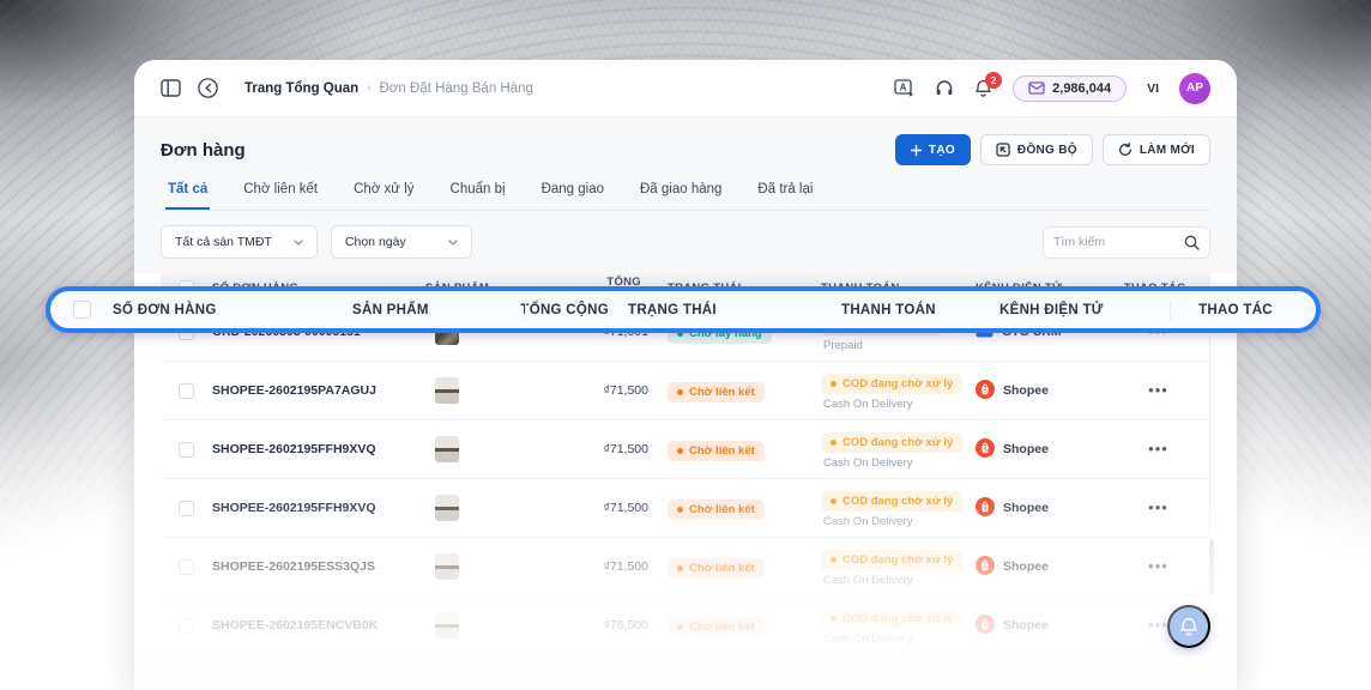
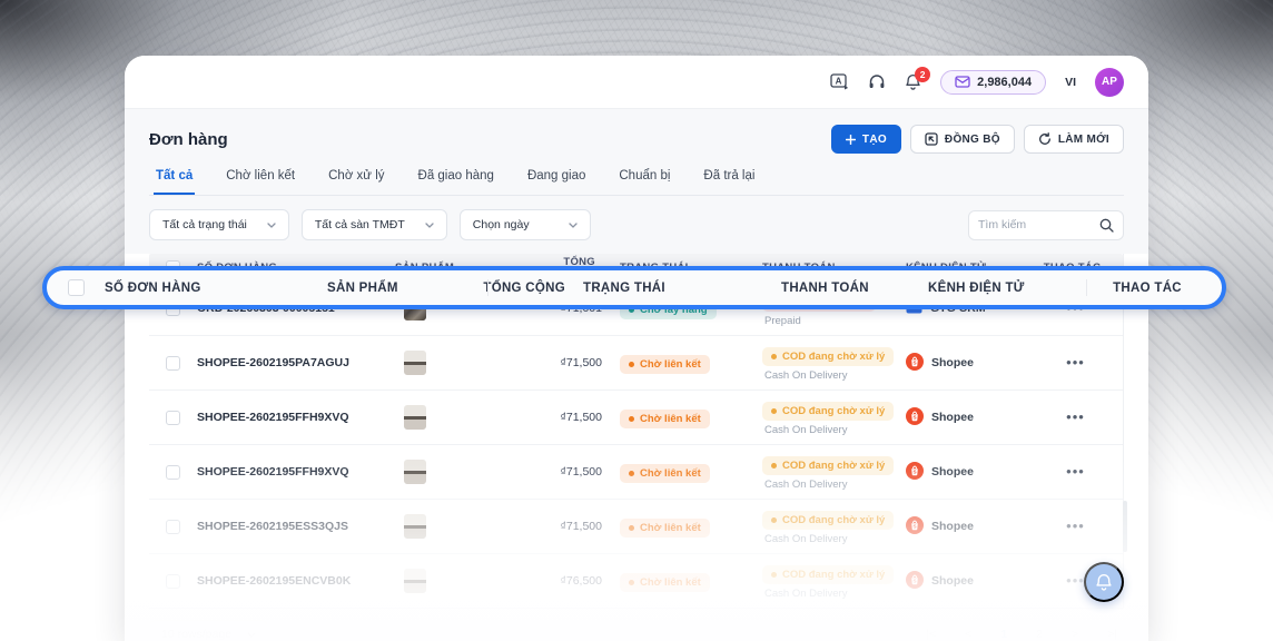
- Trang Tổng Quan
- ›
- Đơn Đặt Hàng Bán Hàng
  A
  2
  2,986,044
  VI
  AP
  Đơn hàng
  TẠO
  ĐỒNG BỘ
  LÀM MỚI
  Tất cả
  Chờ liên kết
  Chờ xử lý
- Chuẩn bị
+ Đã giao hàng
  Đang giao
- Đã giao hàng
+ Chuẩn bị
  Đã trả lại
+ Tất cả trạng thái
  Tất cả sàn TMĐT
  Chọn ngày
  Tìm kiếm
  Chờ lấy hàng
  Prepaid
  SHOPEE-2602195PA7AGUJ
  ₫71,500
  Chờ liên kết
  COD đang chờ xử lý
  Cash On Delivery
  Shopee
  •••
  SHOPEE-2602195FFH9XVQ
  ₫71,500
  Chờ liên kết
  COD đang chờ xử lý
  Cash On Delivery
  Shopee
  •••
  SỐ ĐƠN HÀNG
  SẢN PHẨM
  ỔNG CỘNG
  TRẠNG THÁI
  THANH TOÁN
  KÊNH ĐIỆN TỬ
  THAO TÁC
